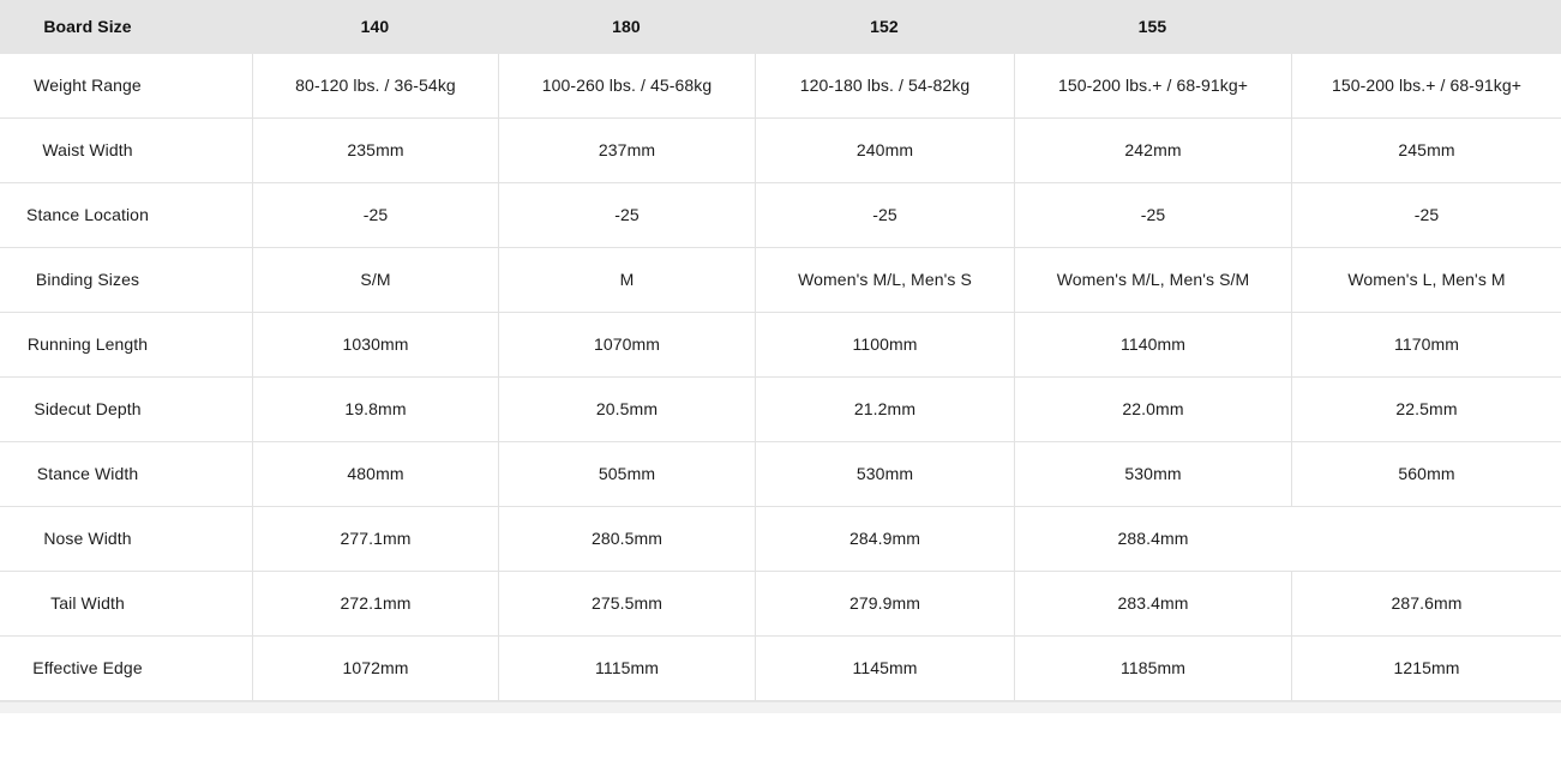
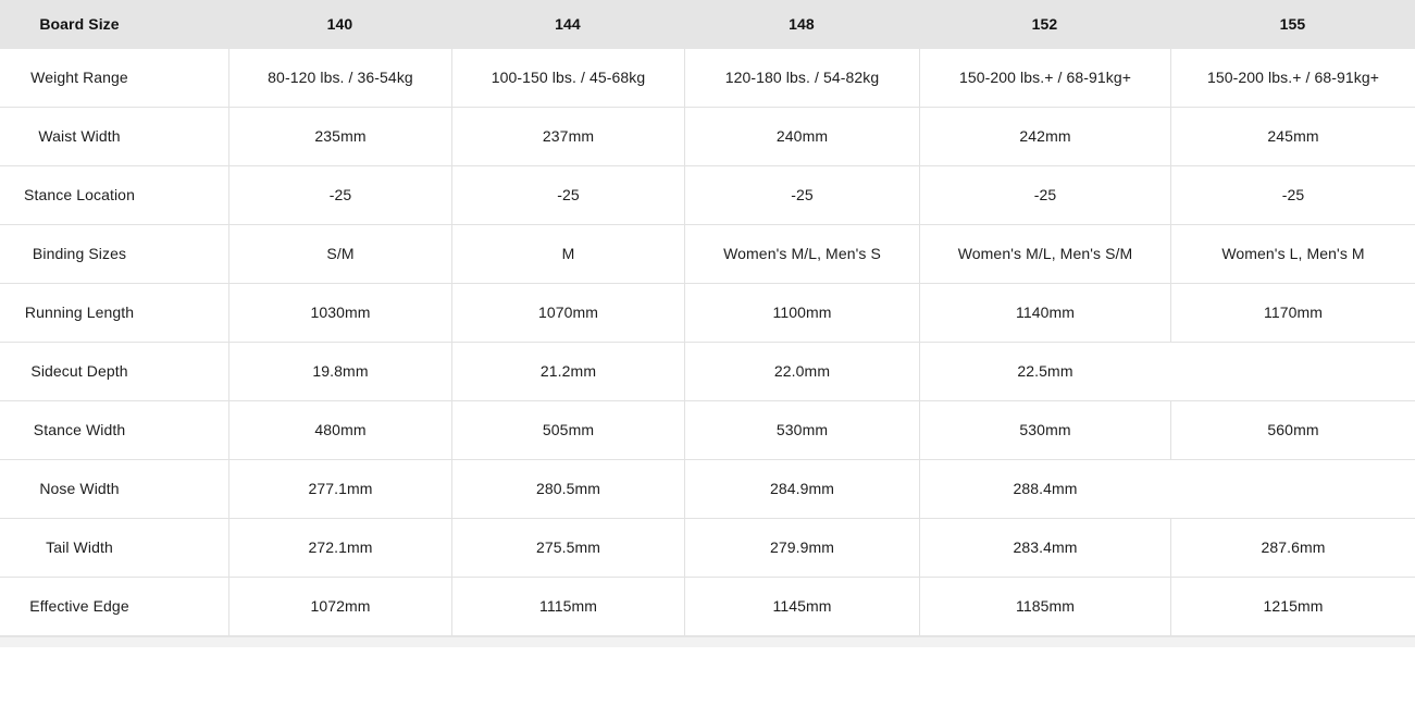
  Board Size
  140
- 180
+ 144
+ 148
  152
  155
  Weight Range
  80-120 lbs. / 36-54kg
- 100-260 lbs. / 45-68kg
+ 100-150 lbs. / 45-68kg
  120-180 lbs. / 54-82kg
  150-200 lbs.+ / 68-91kg+
  150-200 lbs.+ / 68-91kg+
  Waist Width
  235mm
  237mm
  240mm
  242mm
  245mm
  Stance Location
  -25
  -25
  -25
  -25
  -25
  Binding Sizes
  S/M
  M
  Women's M/L, Men's S
  Women's M/L, Men's S/M
  Women's L, Men's M
  Running Length
  1030mm
  1070mm
  1100mm
  1140mm
  1170mm
  Sidecut Depth
  19.8mm
- 20.5mm
  21.2mm
  22.0mm
  22.5mm
  Stance Width
  480mm
  505mm
  530mm
  530mm
  560mm
  Nose Width
  277.1mm
  280.5mm
  284.9mm
  288.4mm
  Tail Width
  272.1mm
  275.5mm
  279.9mm
  283.4mm
  287.6mm
  Effective Edge
  1072mm
  1115mm
  1145mm
  1185mm
  1215mm
